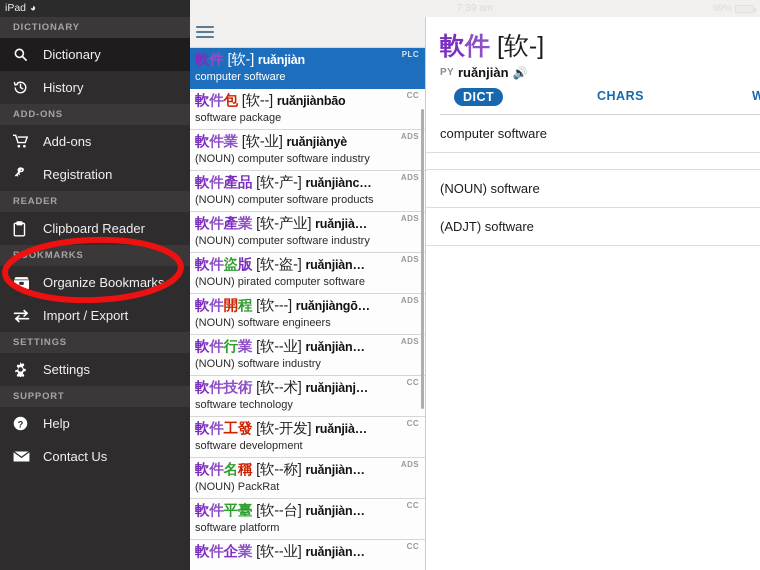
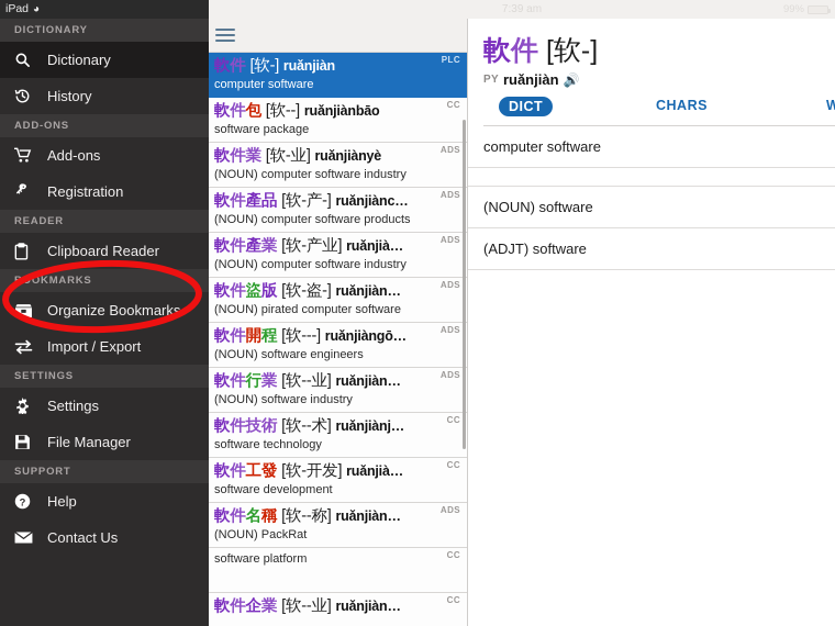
  iPad
  ◕
  DICTIONARY
  Dictionary
  History
  ADD-ONS
  Add-ons
  Registration
  READER
  Clipboard Reader
  OKMARKS
  Organize Bookmarks
  Import / Export
  SETTINGS
  Settings
+ File Manager
  SUPPORT
  ?
  Help
  Contact Us
  PLC
  軟件 [软-] ruǎnjiàn
  computer software
  CC
  軟件包 [软--] ruǎnjiànbāo
  software package
  ADS
  軟件業 [软-业] ruǎnjiànyè
  (NOUN) computer software industry
  ADS
  軟件產品 [软-产-] ruǎnjiànc…
  (NOUN) computer software products
  ADS
  軟件產業 [软-产业] ruǎnjià…
  (NOUN) computer software industry
  ADS
  軟件盜版 [软-盗-] ruǎnjiàn…
  (NOUN) pirated computer software
  ADS
  軟件開程 [软---] ruǎnjiàngō…
  (NOUN) software engineers
  ADS
  軟件行業 [软--业] ruǎnjiàn…
  (NOUN) software industry
  CC
  軟件技術 [软--术] ruǎnjiànj…
  software technology
  CC
  軟件工發 [软-开发] ruǎnjià…
  software development
  ADS
  軟件名稱 [软--称] ruǎnjiàn…
  (NOUN) PackRat
  CC
- 軟件平臺 [软--台] ruǎnjiàn…
  software platform
  CC
  軟件企業 [软--业] ruǎnjiàn…
  軟件 [软-]
  PY
  ruǎnjiàn
  🔊
  DICT
  CHARS
  computer software
  (NOUN) software
  (ADJT) software
